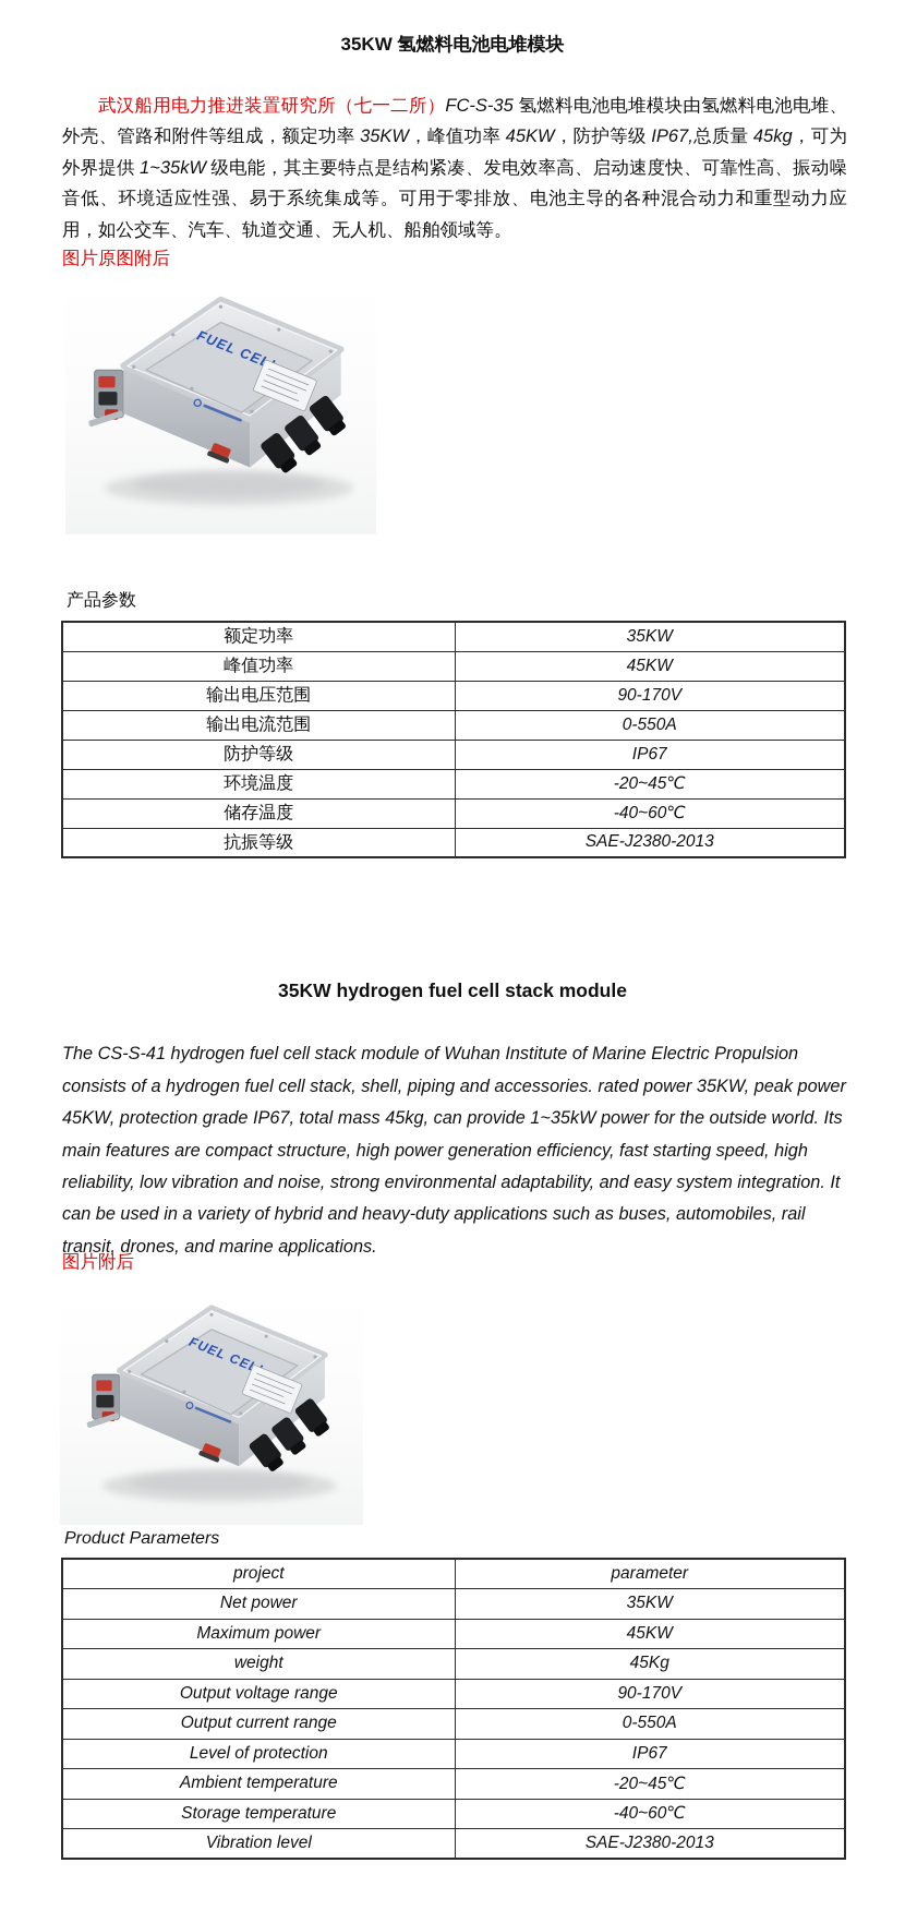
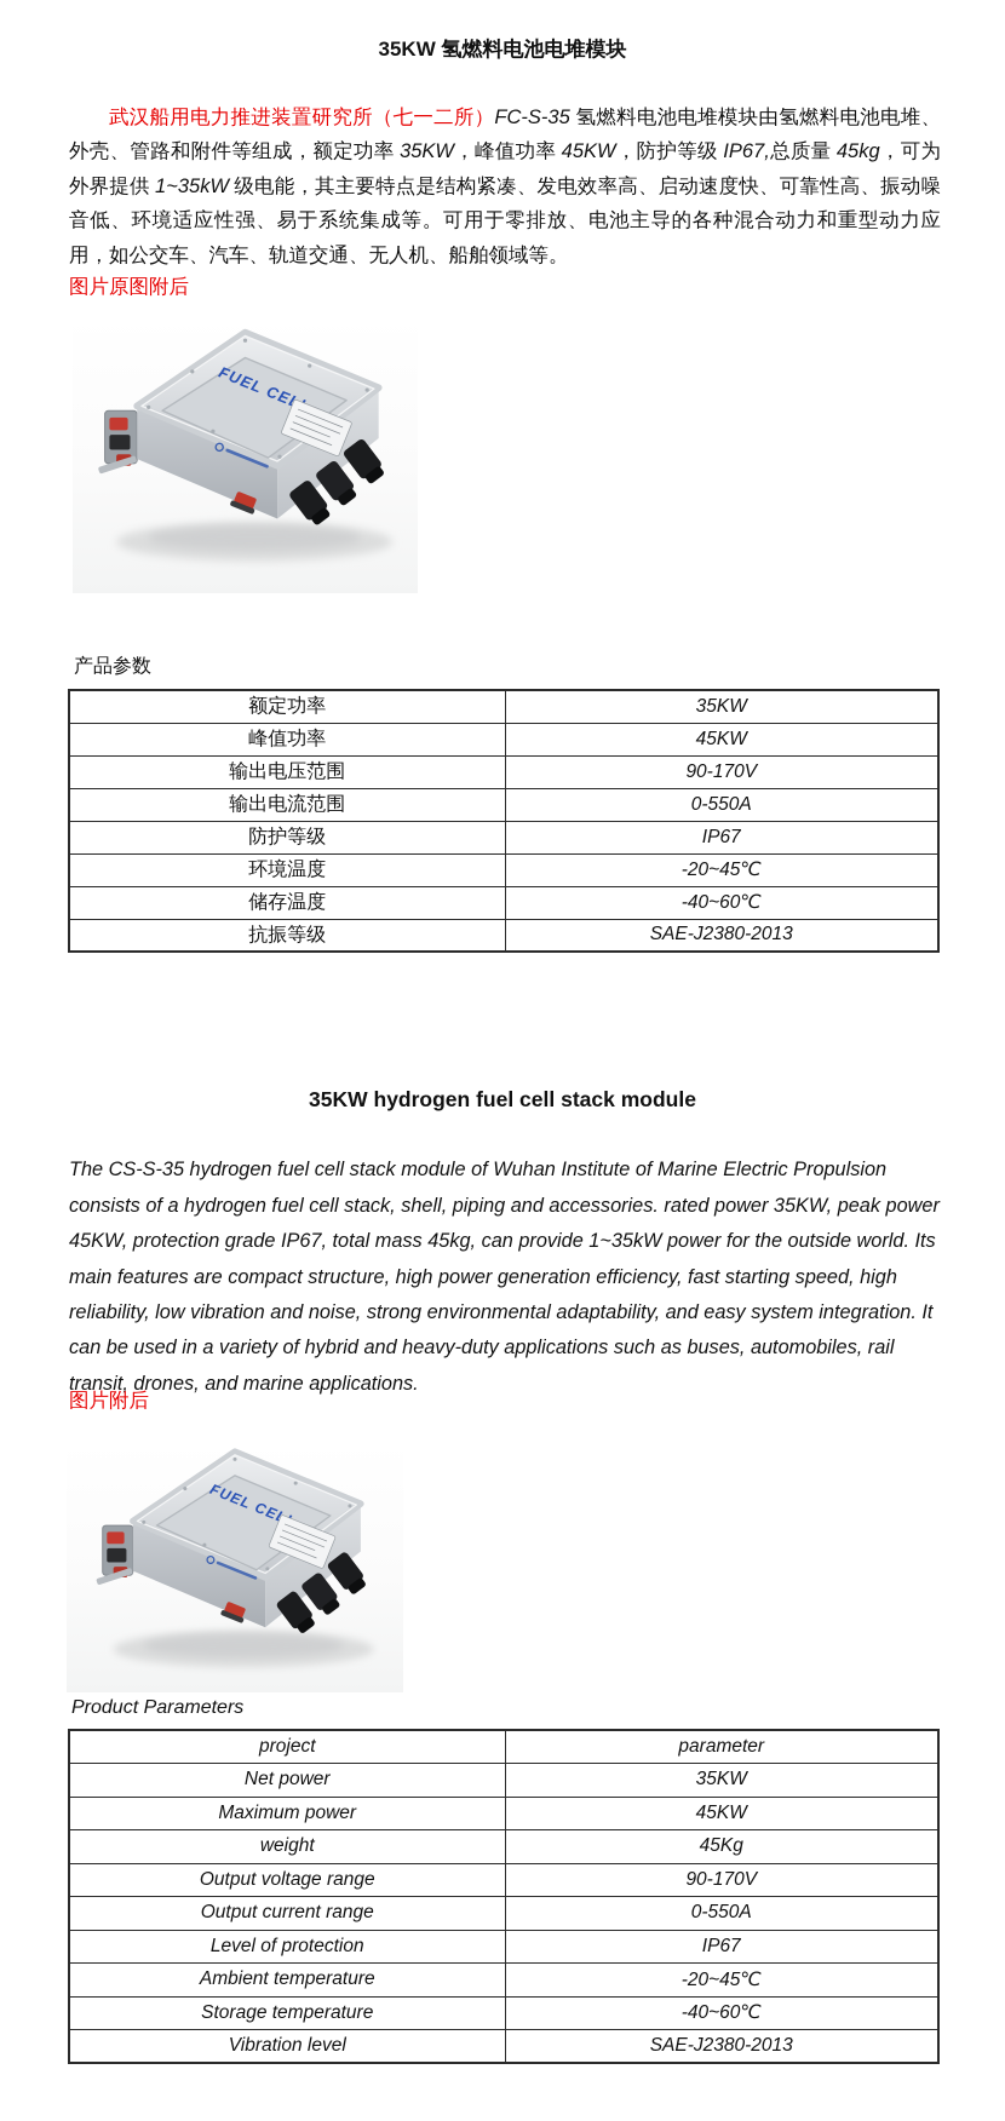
  35KW 氢燃料电池电堆模块
  武汉船用电力推进装置研究所（七一二所）FC-S-35 氢燃料电池电堆模块由氢燃料电池电堆、外壳、管路和附件等组成，额定功率 35KW，峰值功率 45KW，防护等级 IP67,总质量 45kg，可为外界提供 1~35kW 级电能，其主要特点是结构紧凑、发电效率高、启动速度快、可靠性高、振动噪音低、环境适应性强、易于系统集成等。可用于零排放、电池主导的各种混合动力和重型动力应用，如公交车、汽车、轨道交通、无人机、船舶领域等。
  图片原图附后
  产品参数
  额定功率	35KW
  峰值功率	45KW
  输出电压范围	90-170V
  输出电流范围	0-550A
  防护等级	IP67
  环境温度	-20~45℃
  储存温度	-40~60℃
  抗振等级	SAE-J2380-2013
  35KW hydrogen fuel cell stack module
- The CS-S-41 hydrogen fuel cell stack module of Wuhan Institute of Marine Electric Propulsion consists of a hydrogen fuel cell stack, shell, piping and accessories. rated power 35KW, peak power 45KW, protection grade IP67, total mass 45kg, can provide 1~35kW power for the outside world. Its main features are compact structure, high power generation efficiency, fast starting speed, high reliability, low vibration and noise, strong environmental adaptability, and easy system integration. It can be used in a variety of hybrid and heavy-duty applications such as buses, automobiles, rail transit, drones, and marine applications.
+ The CS-S-35 hydrogen fuel cell stack module of Wuhan Institute of Marine Electric Propulsion consists of a hydrogen fuel cell stack, shell, piping and accessories. rated power 35KW, peak power 45KW, protection grade IP67, total mass 45kg, can provide 1~35kW power for the outside world. Its main features are compact structure, high power generation efficiency, fast starting speed, high reliability, low vibration and noise, strong environmental adaptability, and easy system integration. It can be used in a variety of hybrid and heavy-duty applications such as buses, automobiles, rail transit, drones, and marine applications.
  图片附后
  Product Parameters
  project	parameter
  Net power	35KW
  Maximum power	45KW
  weight	45Kg
  Output voltage range	90-170V
  Output current range	0-550A
  Level of protection	IP67
  Ambient temperature	-20~45℃
  Storage temperature	-40~60℃
  Vibration level	SAE-J2380-2013
